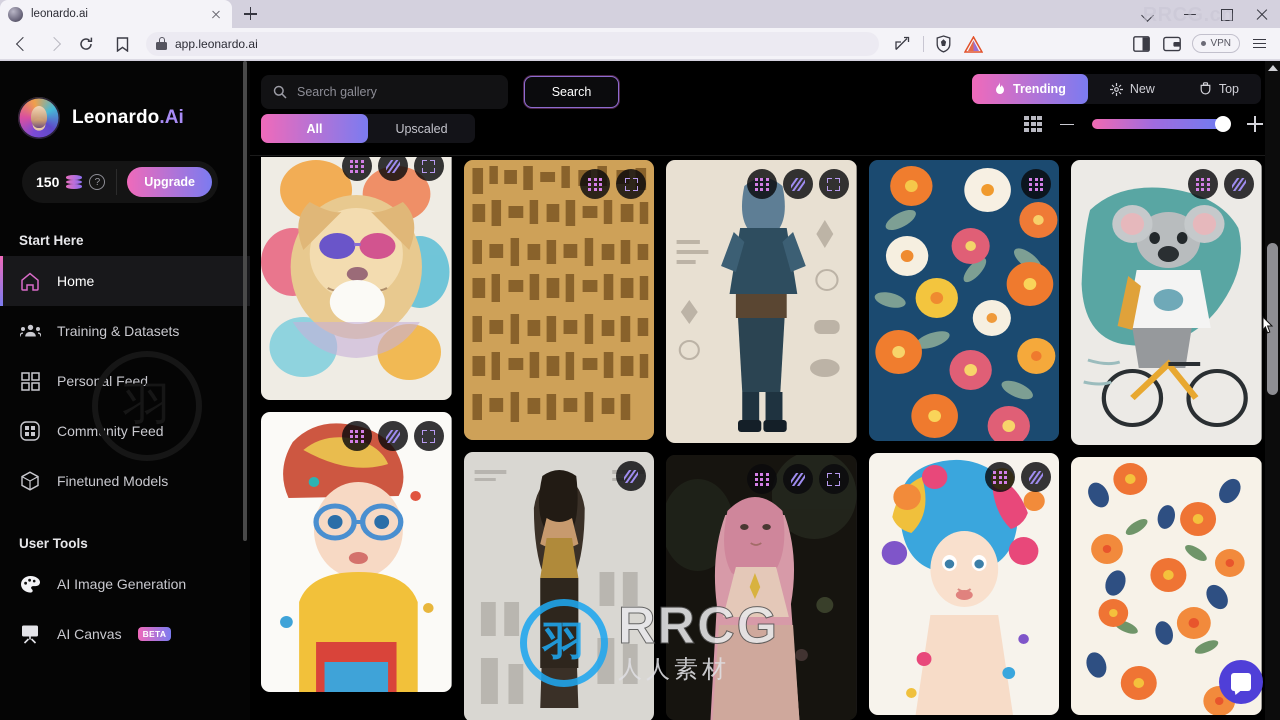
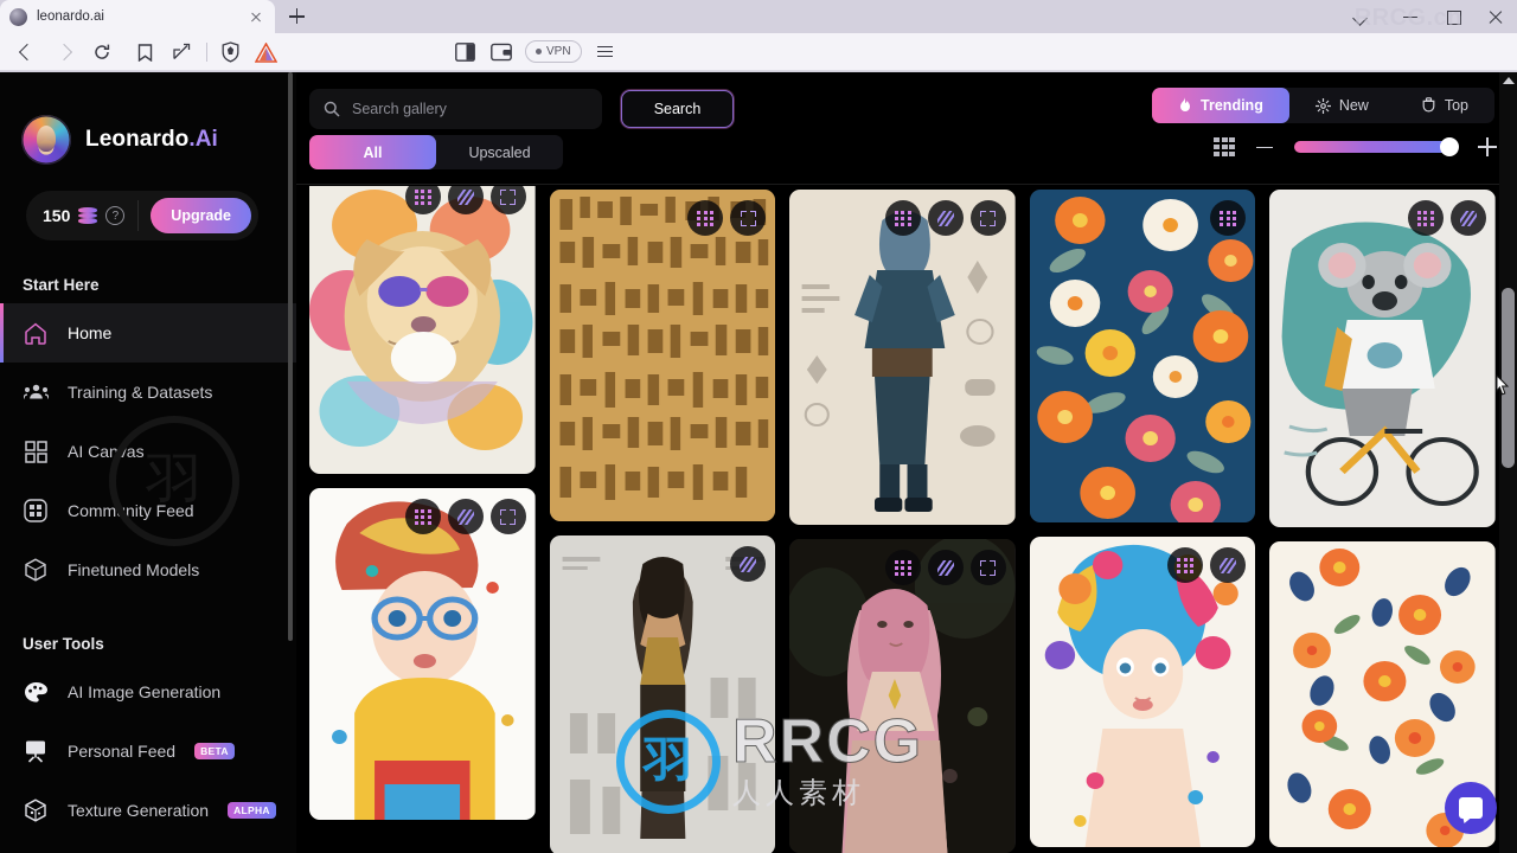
  leonardo.ai
- app.leonardo.ai
  VPN
  Leonardo.Ai
  150
  ?
  Upgrade
  Start Here
  Home
  Training & Datasets
- Personal Feed
+ AI Canvas
  Community Feed
  Finetuned Models
  User Tools
  AI Image Generation
- AI Canvas
+ Personal Feed
  BETA
+ Texture Generation
+ ALPHA
  羽
  Search gallery
  Search
  All
  Upscaled
  Trending
  New
  Top
  羽
  RRCG
  人人素材
  RRCG.cn
